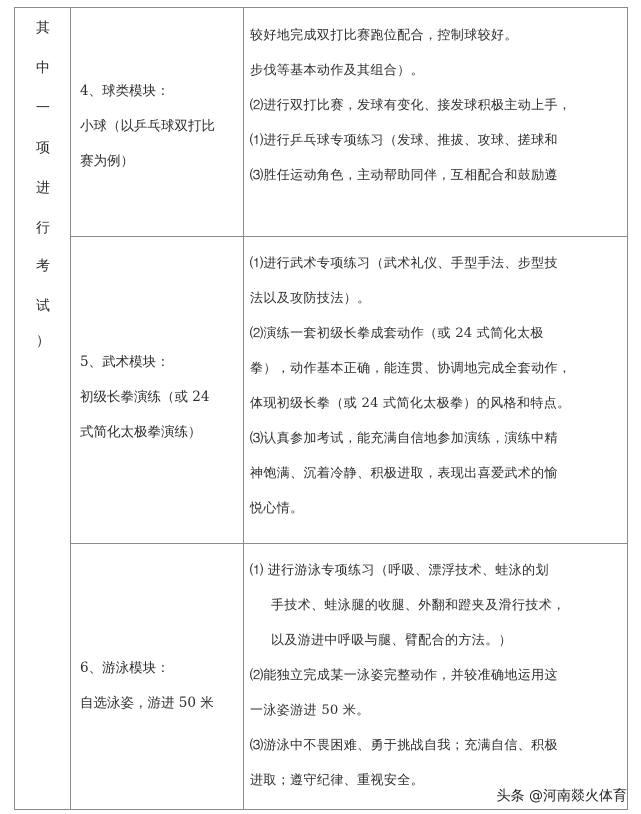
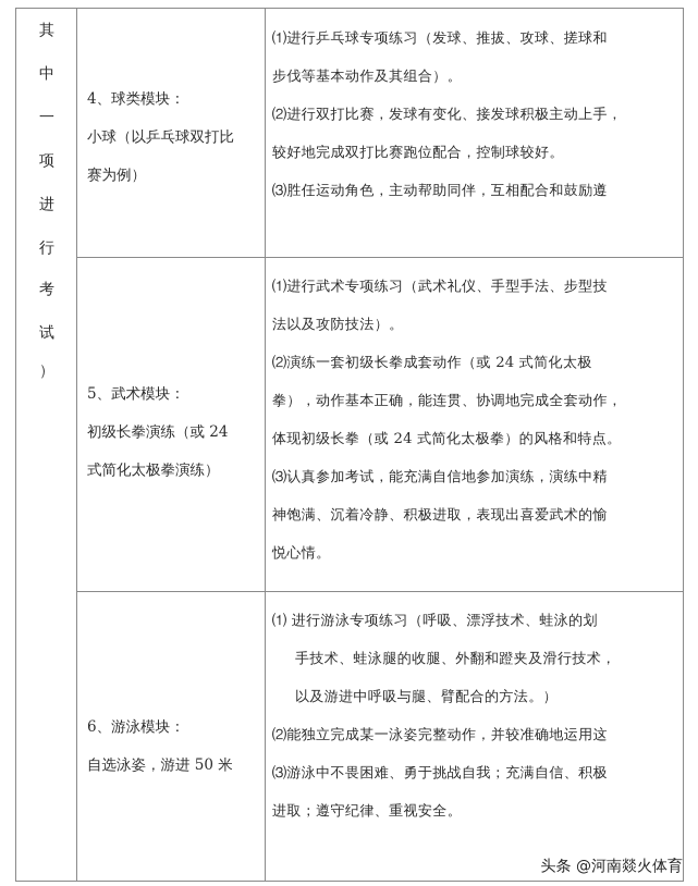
  其
  中
  一
  项
  进
  行
  考
  试
  ）
  4、球类模块：
  小球（以乒乓球双打比
  赛为例）
- 较好地完成双打比赛跑位配合，控制球较好。
+ ⑴进行乒乓球专项练习（发球、推拔、攻球、搓球和
  步伐等基本动作及其组合）。
  ⑵进行双打比赛，发球有变化、接发球积极主动上手，
- ⑴进行乒乓球专项练习（发球、推拔、攻球、搓球和
+ 较好地完成双打比赛跑位配合，控制球较好。
  ⑶胜任运动角色，主动帮助同伴，互相配合和鼓励遵
  5、武术模块：
  初级长拳演练（或 24
  式简化太极拳演练）
  ⑴进行武术专项练习（武术礼仪、手型手法、步型技
  法以及攻防技法）。
  ⑵演练一套初级长拳成套动作（或 24 式简化太极
  拳），动作基本正确，能连贯、协调地完成全套动作，
  体现初级长拳（或 24 式简化太极拳）的风格和特点。
  ⑶认真参加考试，能充满自信地参加演练，演练中精
  神饱满、沉着冷静、积极进取，表现出喜爱武术的愉
  悦心情。
  6、游泳模块：
  自选泳姿，游进 50 米
  ⑴ 进行游泳专项练习（呼吸、漂浮技术、蛙泳的划
  手技术、蛙泳腿的收腿、外翻和蹬夹及滑行技术，
  以及游进中呼吸与腿、臂配合的方法。）
  ⑵能独立完成某一泳姿完整动作，并较准确地运用这
- 一泳姿游进 50 米。
  ⑶游泳中不畏困难、勇于挑战自我；充满自信、积极
  进取；遵守纪律、重视安全。
  头条 @河南燚火体育
